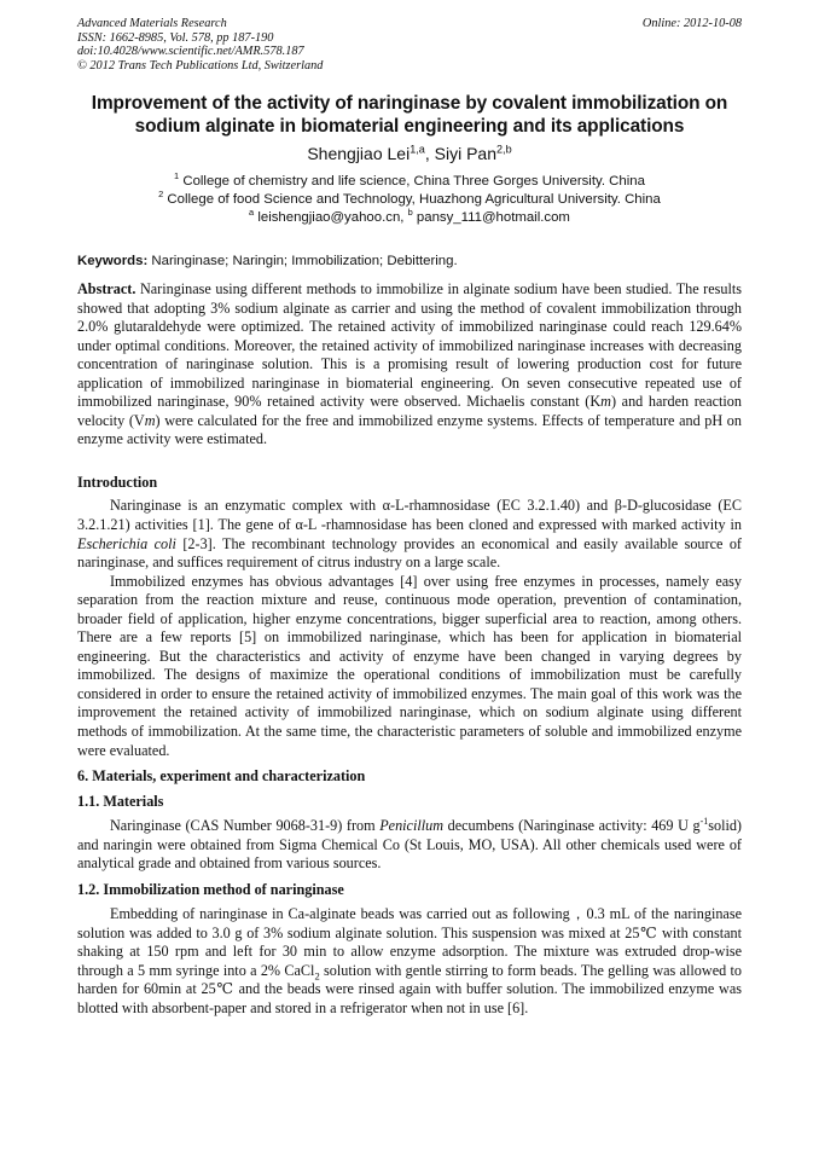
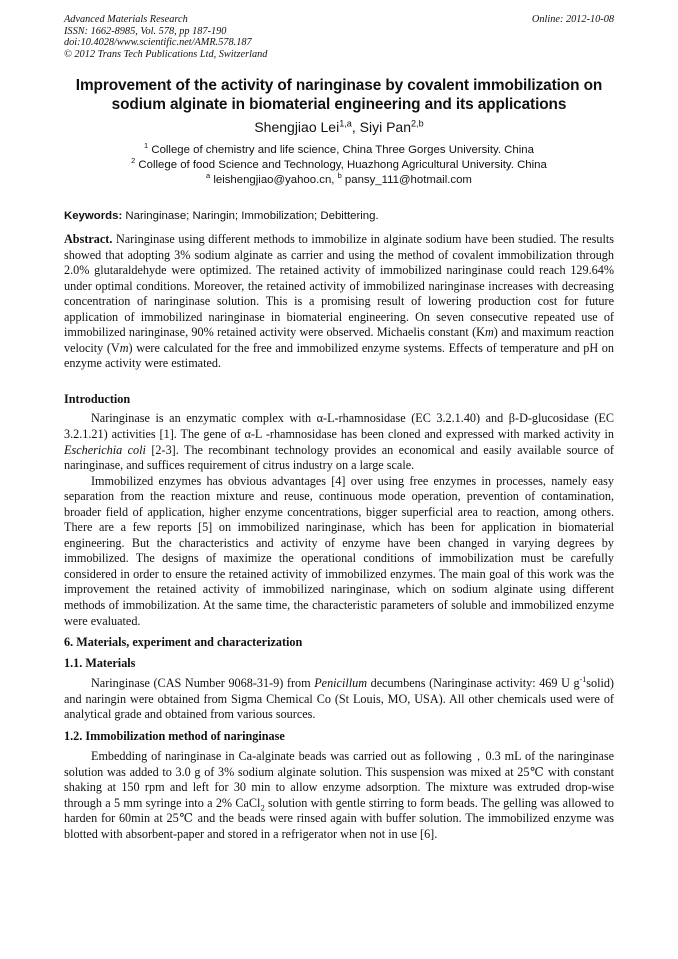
  Advanced Materials Research
  ISSN: 1662-8985, Vol. 578, pp 187-190
  doi:10.4028/www.scientific.net/AMR.578.187
  © 2012 Trans Tech Publications Ltd, Switzerland
  Online: 2012-10-08
  Improvement of the activity of naringinase by covalent immobilization on
  sodium alginate in biomaterial engineering and its applications
  Shengjiao Lei1,a, Siyi Pan2,b
  1 College of chemistry and life science, China Three Gorges University. China
  2 College of food Science and Technology, Huazhong Agricultural University. China
  a leishengjiao@yahoo.cn, b pansy_111@hotmail.com
  Keywords: Naringinase; Naringin; Immobilization; Debittering.
- Abstract. Naringinase using different methods to immobilize in alginate sodium have been studied. The results showed that adopting 3% sodium alginate as carrier and using the method of covalent immobilization through 2.0% glutaraldehyde were optimized. The retained activity of immobilized naringinase could reach 129.64% under optimal conditions. Moreover, the retained activity of immobilized naringinase increases with decreasing concentration of naringinase solution. This is a promising result of lowering production cost for future application of immobilized naringinase in biomaterial engineering. On seven consecutive repeated use of immobilized naringinase, 90% retained activity were observed. Michaelis constant (Km) and harden reaction velocity (Vm) were calculated for the free and immobilized enzyme systems. Effects of temperature and pH on enzyme activity were estimated.
+ Abstract. Naringinase using different methods to immobilize in alginate sodium have been studied. The results showed that adopting 3% sodium alginate as carrier and using the method of covalent immobilization through 2.0% glutaraldehyde were optimized. The retained activity of immobilized naringinase could reach 129.64% under optimal conditions. Moreover, the retained activity of immobilized naringinase increases with decreasing concentration of naringinase solution. This is a promising result of lowering production cost for future application of immobilized naringinase in biomaterial engineering. On seven consecutive repeated use of immobilized naringinase, 90% retained activity were observed. Michaelis constant (Km) and maximum reaction velocity (Vm) were calculated for the free and immobilized enzyme systems. Effects of temperature and pH on enzyme activity were estimated.
  Introduction
  Naringinase is an enzymatic complex with α-L-rhamnosidase (EC 3.2.1.40) and β-D-glucosidase (EC 3.2.1.21) activities [1]. The gene of α-L -rhamnosidase has been cloned and expressed with marked activity in Escherichia coli [2-3]. The recombinant technology provides an economical and easily available source of naringinase, and suffices requirement of citrus industry on a large scale.
  Immobilized enzymes has obvious advantages [4] over using free enzymes in processes, namely easy separation from the reaction mixture and reuse, continuous mode operation, prevention of contamination, broader field of application, higher enzyme concentrations, bigger superficial area to reaction, among others. There are a few reports [5] on immobilized naringinase, which has been for application in biomaterial engineering. But the characteristics and activity of enzyme have been changed in varying degrees by immobilized. The designs of maximize the operational conditions of immobilization must be carefully considered in order to ensure the retained activity of immobilized enzymes. The main goal of this work was the improvement the retained activity of immobilized naringinase, which on sodium alginate using different methods of immobilization. At the same time, the characteristic parameters of soluble and immobilized enzyme were evaluated.
  6. Materials, experiment and characterization
  1.1. Materials
  Naringinase (CAS Number 9068-31-9) from Penicillum decumbens (Naringinase activity: 469 U g-1solid) and naringin were obtained from Sigma Chemical Co (St Louis, MO, USA). All other chemicals used were of analytical grade and obtained from various sources.
  1.2. Immobilization method of naringinase
  Embedding of naringinase in Ca-alginate beads was carried out as following，0.3 mL of the naringinase solution was added to 3.0 g of 3% sodium alginate solution. This suspension was mixed at 25℃ with constant shaking at 150 rpm and left for 30 min to allow enzyme adsorption. The mixture was extruded drop-wise through a 5 mm syringe into a 2% CaCl2 solution with gentle stirring to form beads. The gelling was allowed to harden for 60min at 25℃ and the beads were rinsed again with buffer solution. The immobilized enzyme was blotted with absorbent-paper and stored in a refrigerator when not in use [6].
